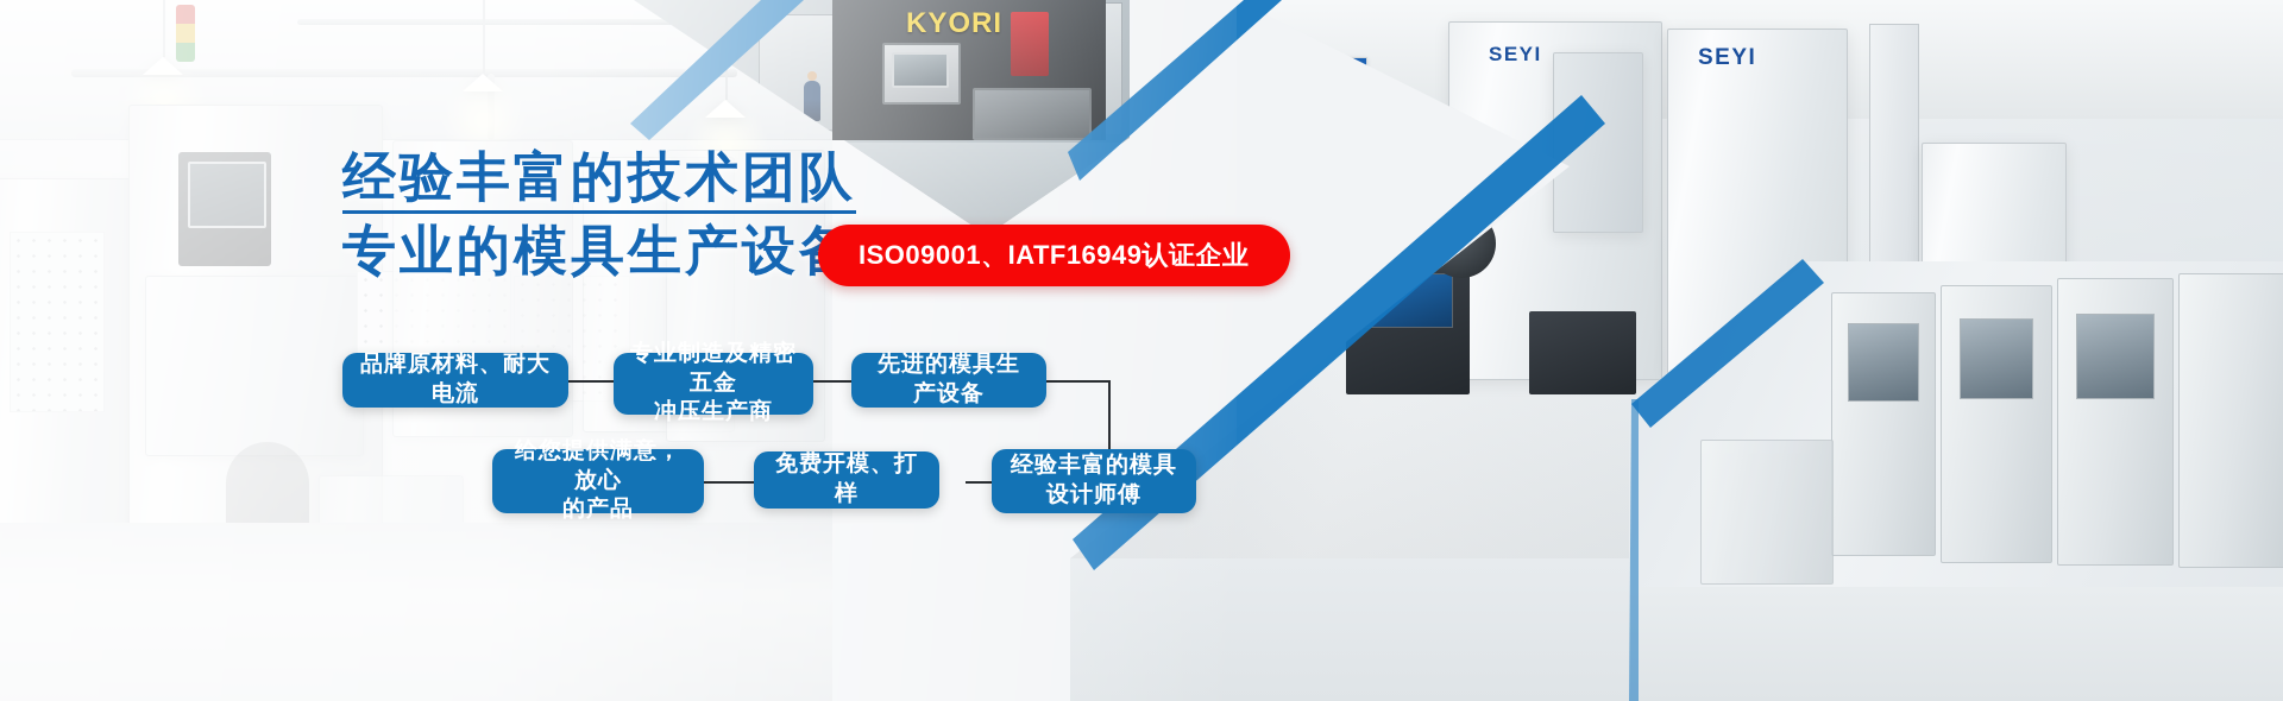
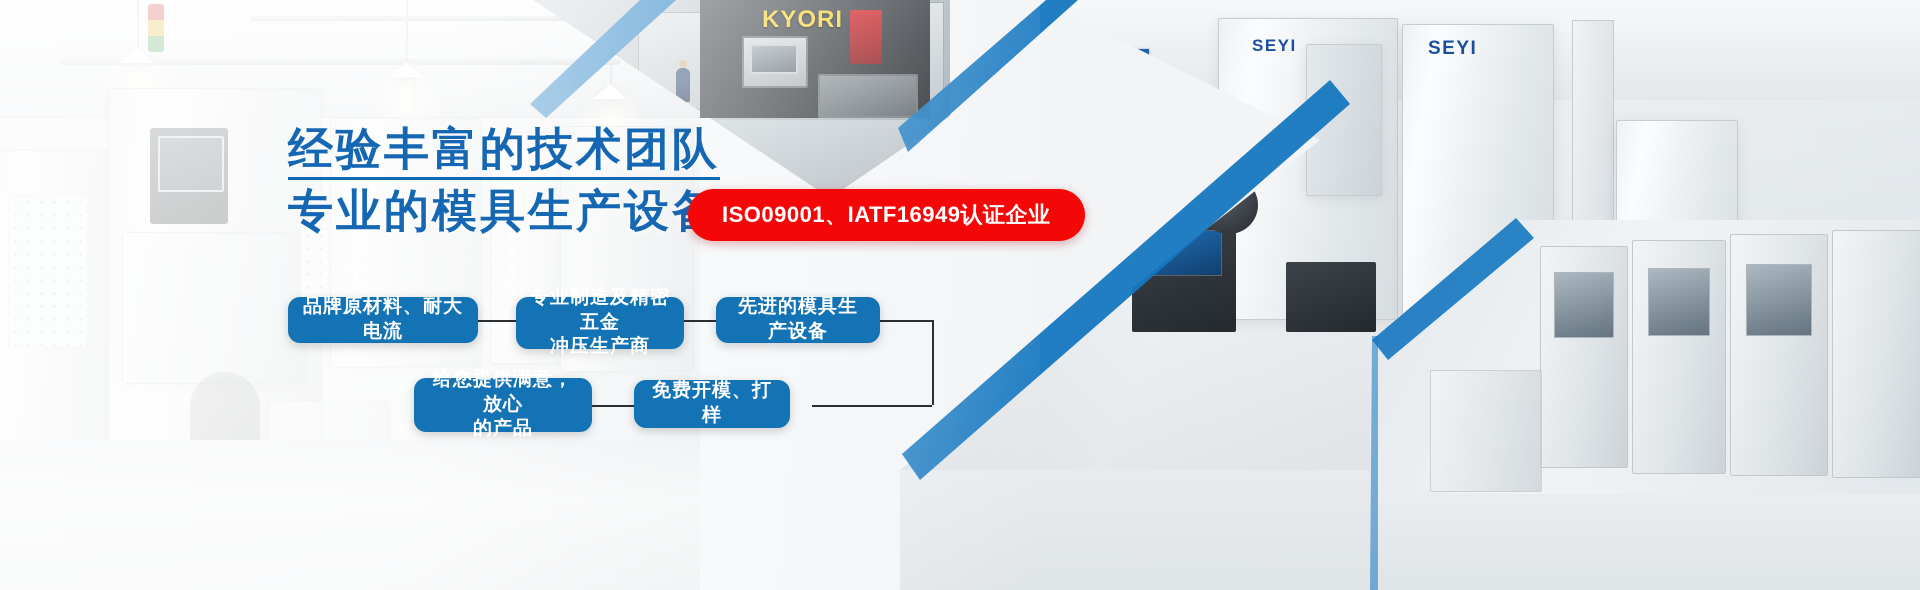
  SEYI
  SEYI
  经验丰富的技术团队
  专业的模具生产设
  ISO09001、IATF16949认证企业
  品牌原材料、耐大电流
  专业制造及精密五金
  冲压生产商
  先进的模具生产设备
  给您提供满意，放心
  的产品
  免费开模、打样
- 经验丰富的模具
- 设计师傅
